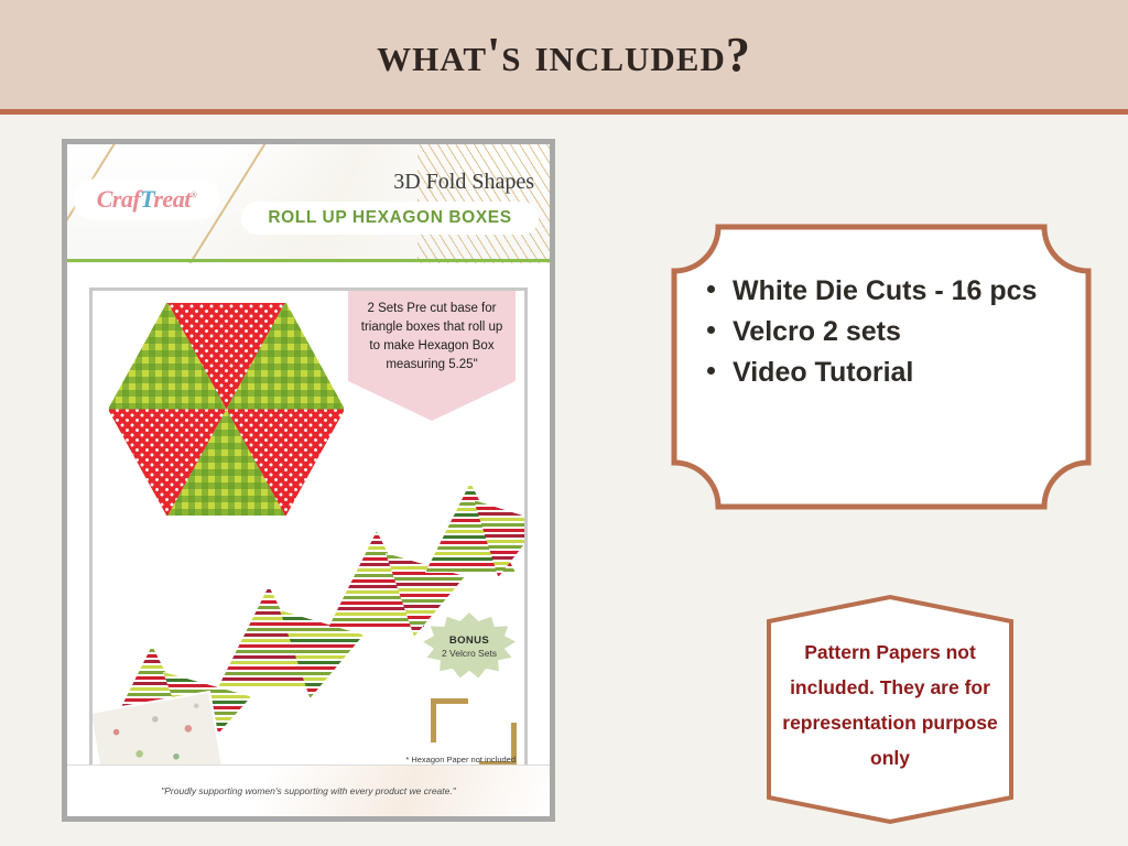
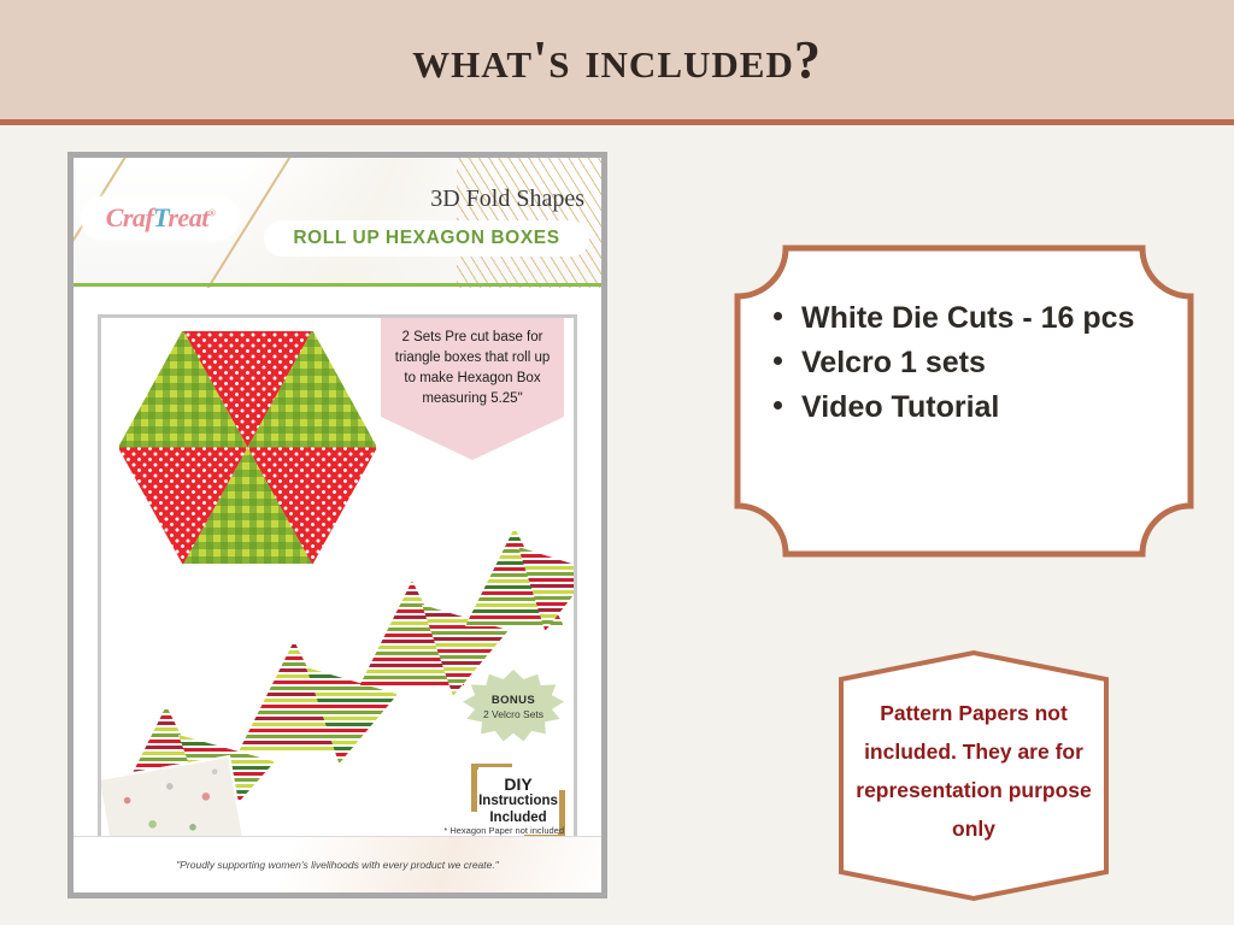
  what's included?
  CrafTreat®
  3D Fold Shapes
  ROLL UP HEXAGON BOXES
  2 Sets Pre cut base for triangle boxes that roll up to make Hexagon Box measuring 5.25"
  BONUS
  2 Velcro Sets
+ DIY
+ Instructions
+ Included
  * Hexagon Paper not included
- "Proudly supporting women's supporting with every product we create."
+ "Proudly supporting women's livelihoods with every product we create."
  White Die Cuts - 16 pcs
- Velcro 2 sets
+ Velcro 1 sets
  Video Tutorial
  Pattern Papers not included. They are for representation purpose only
